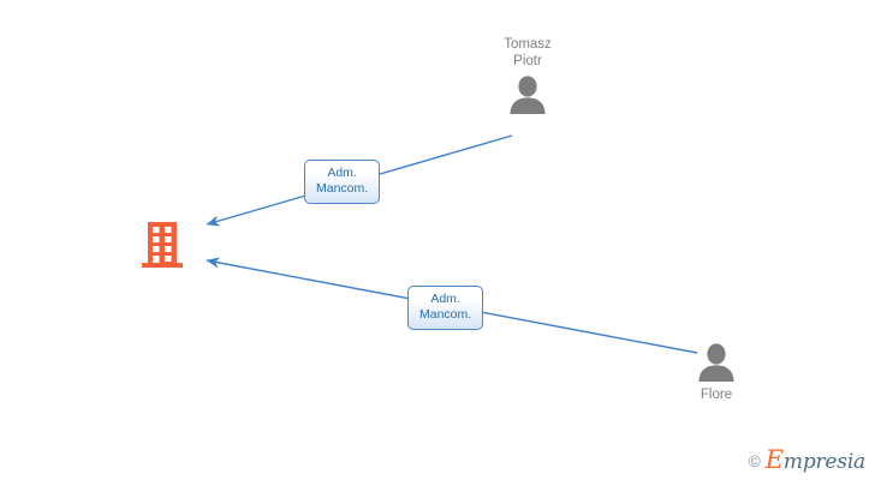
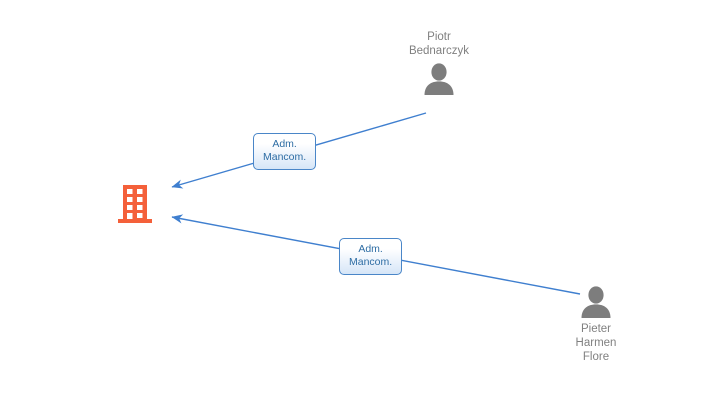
- Tomasz
  Piotr
+ Bednarczyk
+ Pieter
+ Harmen
  Flore
  Adm.
  Mancom.
  Adm.
  Mancom.
- ©
- Empresia
